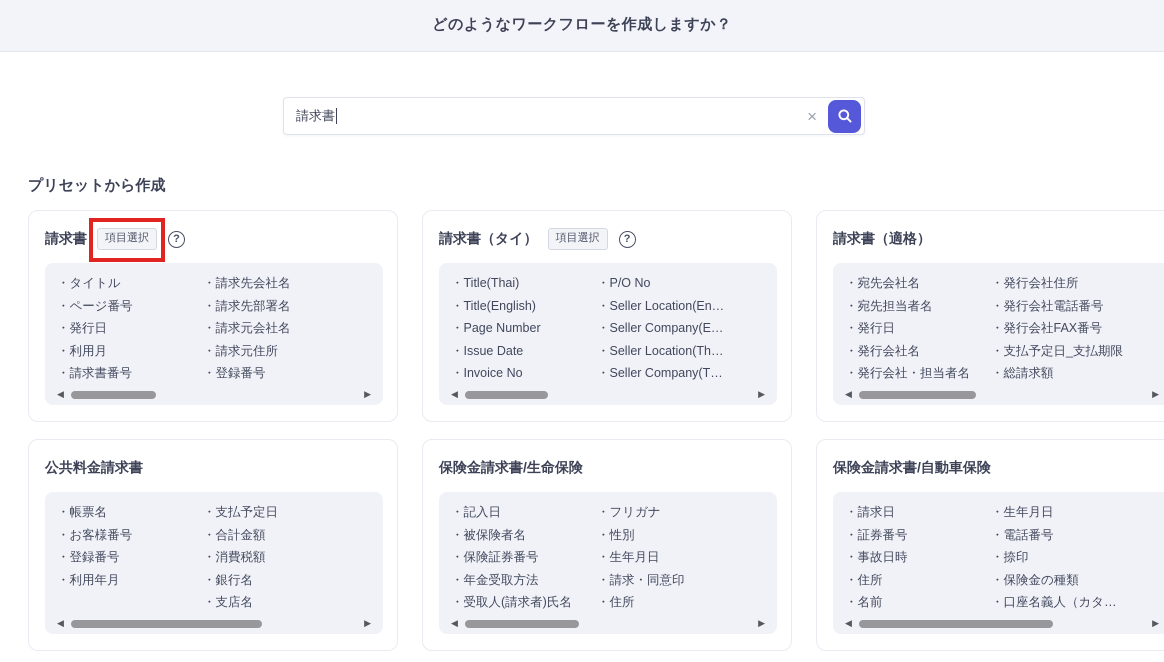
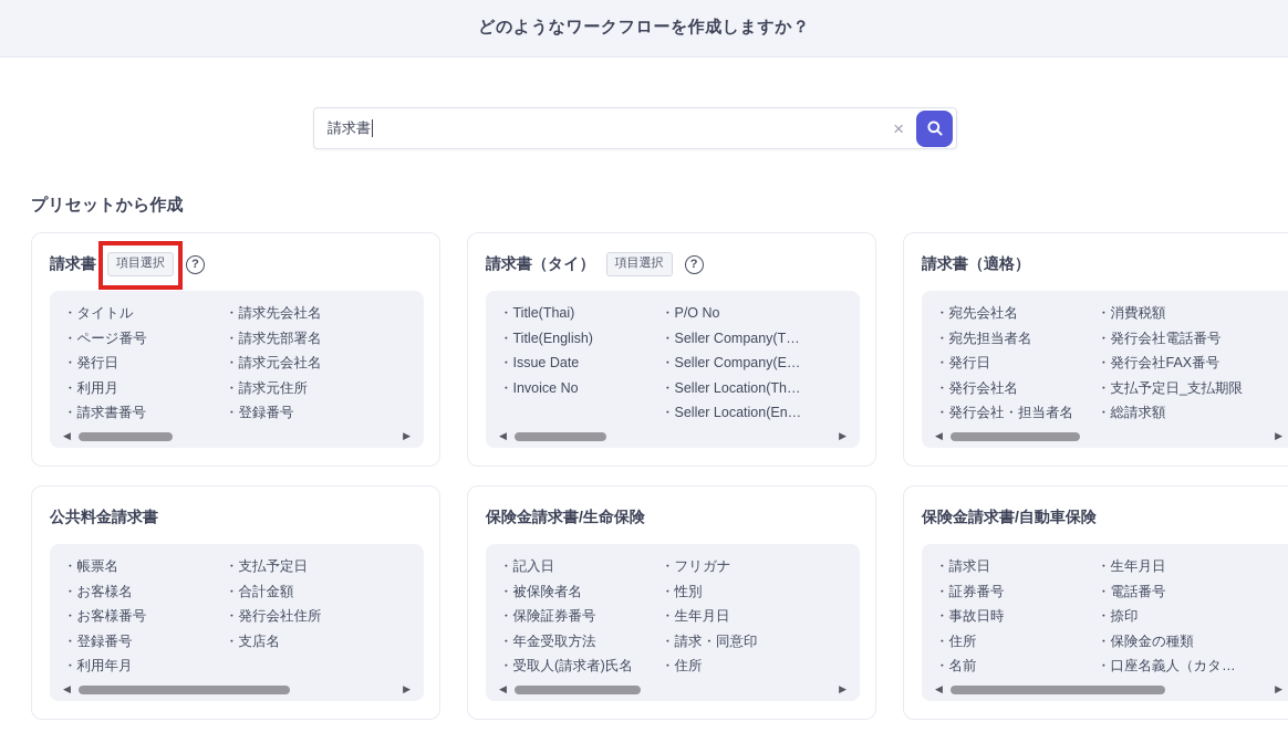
  どのようなワークフローを作成しますか？
  請求書
  ×
  プリセットから作成
  請求書
  項目選択
  ?
  ・タイトル
  ・ページ番号
  ・発行日
  ・利用月
  ・請求書番号
  ・請求先会社名
  ・請求先部署名
  ・請求元会社名
  ・請求元住所
  ・登録番号
  ◀
  ▶
  請求書（タイ）
  項目選択
  ?
  ・Title(Thai)
  ・Title(English)
- ・Page Number
  ・Issue Date
  ・Invoice No
  ・P/O No
- ・Seller Location(En…
+ ・Seller Company(T…
  ・Seller Company(E…
  ・Seller Location(Th…
- ・Seller Company(T…
+ ・Seller Location(En…
  ◀
  ▶
  請求書（適格）
  ・宛先会社名
  ・宛先担当者名
  ・発行日
  ・発行会社名
  ・発行会社・担当者名
- ・発行会社住所
+ ・消費税額
  ・発行会社電話番号
  ・発行会社FAX番号
  ・支払予定日_支払期限
  ・総請求額
  ◀
  ▶
  公共料金請求書
  ・帳票名
+ ・お客様名
  ・お客様番号
  ・登録番号
  ・利用年月
  ・支払予定日
  ・合計金額
- ・消費税額
+ ・発行会社住所
- ・銀行名
  ・支店名
  ◀
  ▶
  保険金請求書/生命保険
  ・記入日
  ・被保険者名
  ・保険証券番号
  ・年金受取方法
  ・受取人(請求者)氏名
  ・フリガナ
  ・性別
  ・生年月日
  ・請求・同意印
  ・住所
  ◀
  ▶
  保険金請求書/自動車保険
  ・請求日
  ・証券番号
  ・事故日時
  ・住所
  ・名前
  ・生年月日
  ・電話番号
  ・捺印
  ・保険金の種類
  ・口座名義人（カタ…
  ◀
  ▶
